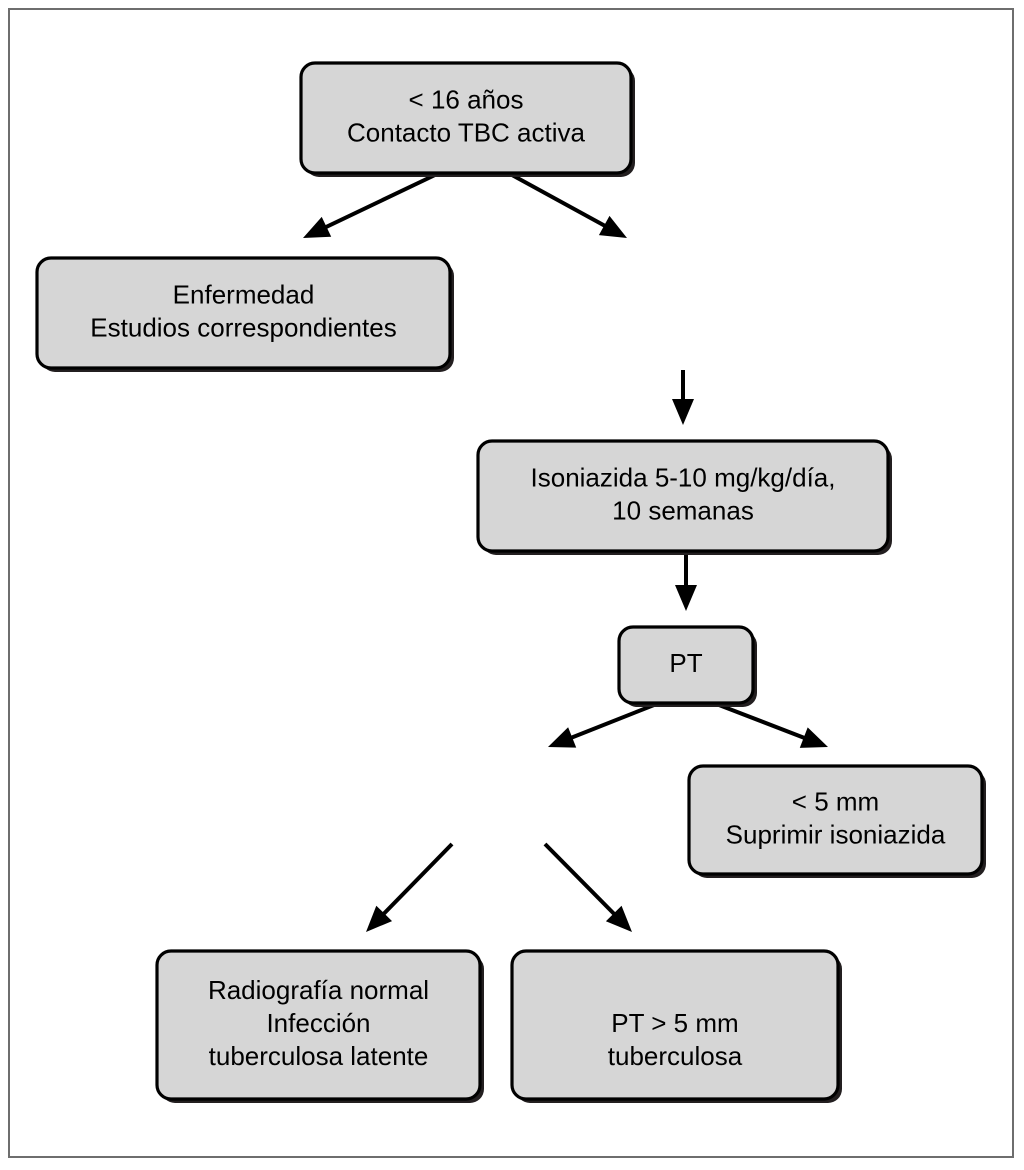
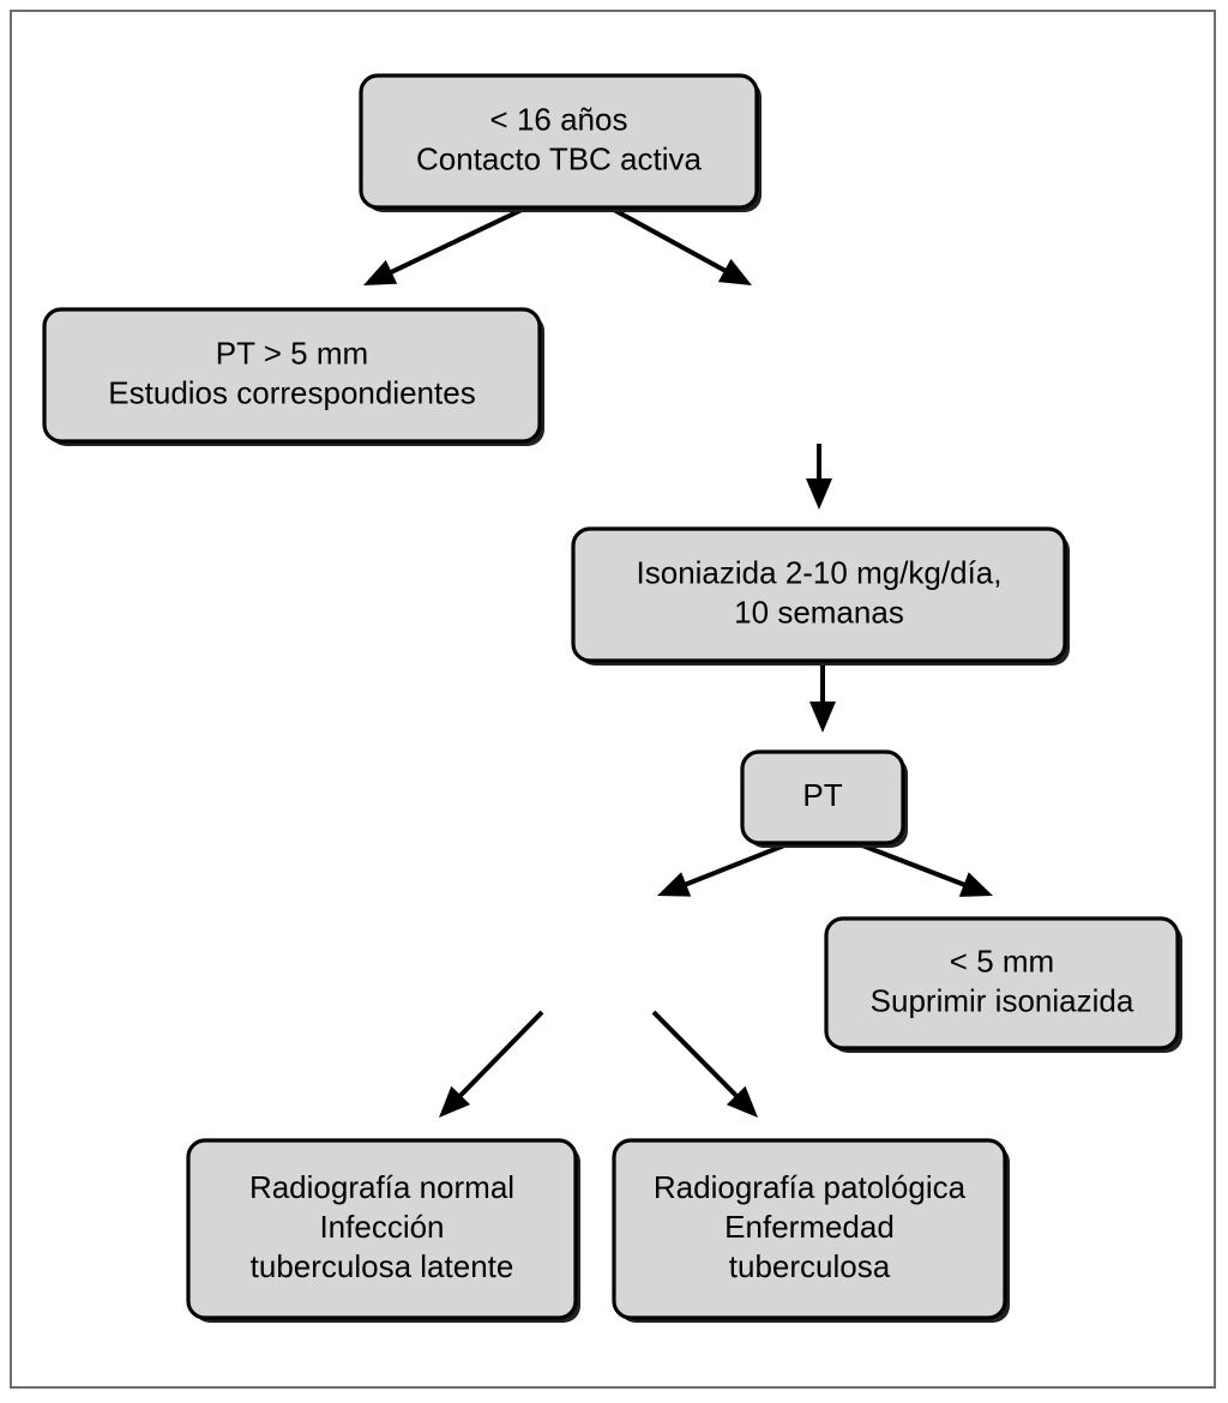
  < 16 años
  Contacto TBC activa
- Enfermedad
+ PT > 5 mm
  Estudios correspondientes
- Isoniazida 5-10 mg/kg/día,
+ Isoniazida 2-10 mg/kg/día,
  10 semanas
  PT
  < 5 mm
  Suprimir isoniazida
  Radiografía normal
  Infección
  tuberculosa latente
+ Radiografía patológica
- PT > 5 mm
+ Enfermedad
  tuberculosa
